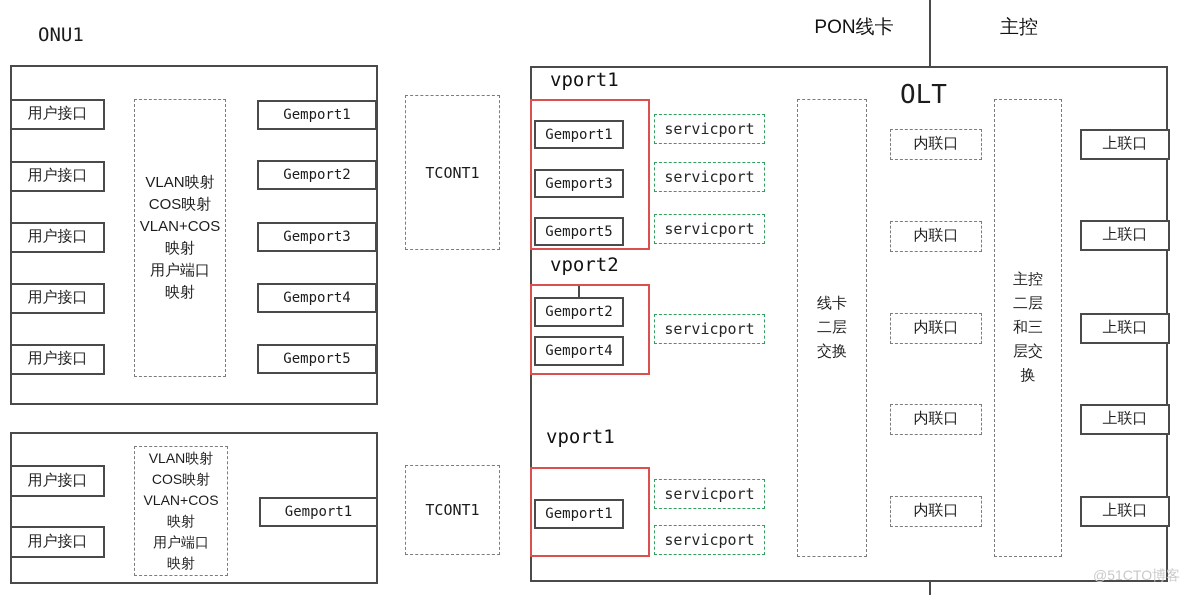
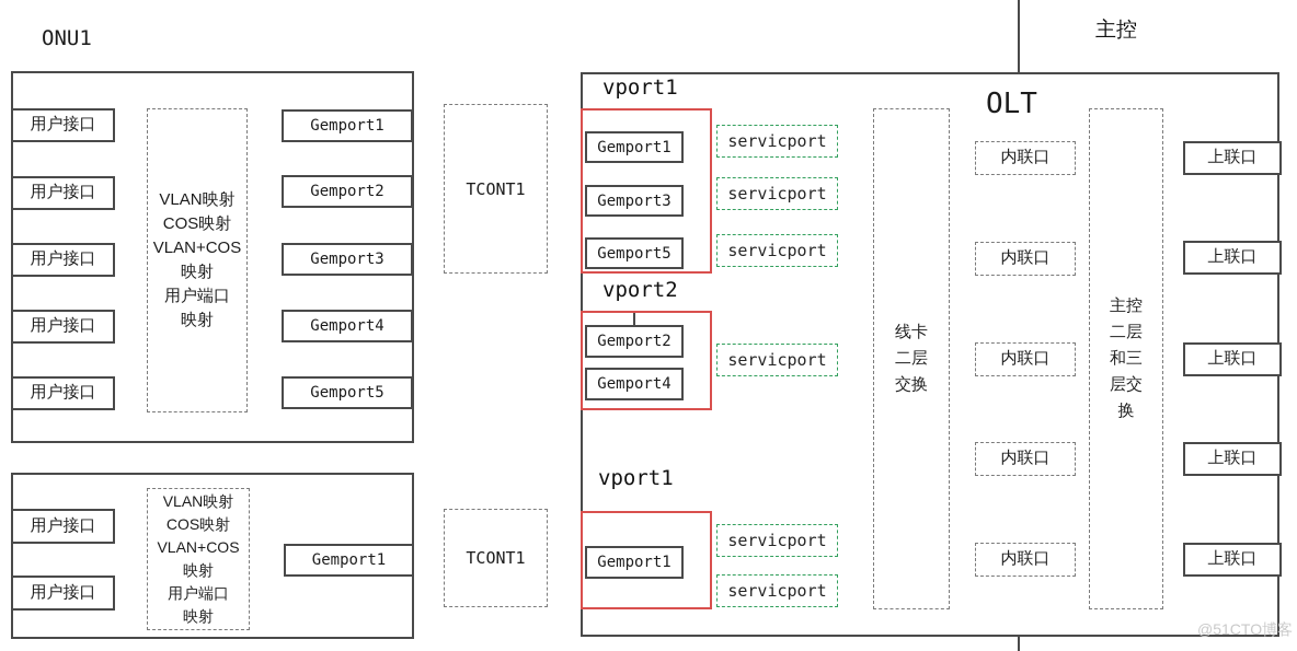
  ONU1
- PON线卡
  主控
  用户接口
  用户接口
  用户接口
  用户接口
  用户接口
  VLAN映射
  COS映射
  VLAN+COS
  映射
  用户端口
  映射
  Gemport1
  Gemport2
  Gemport3
  Gemport4
  Gemport5
  TCONT1
  用户接口
  用户接口
  VLAN映射
  COS映射
  VLAN+COS
  映射
  用户端口
  映射
  Gemport1
  TCONT1
  OLT
  vport1
  Gemport1
  Gemport3
  Gemport5
  servicport
  servicport
  servicport
  vport2
  Gemport2
  Gemport4
  servicport
  vport1
  Gemport1
  servicport
  servicport
  线卡
  二层
  交换
  内联口
  内联口
  内联口
  内联口
  内联口
  主控
  二层
  和三
  层交
  换
  上联口
  上联口
  上联口
  上联口
  上联口
  @51CTO博客
